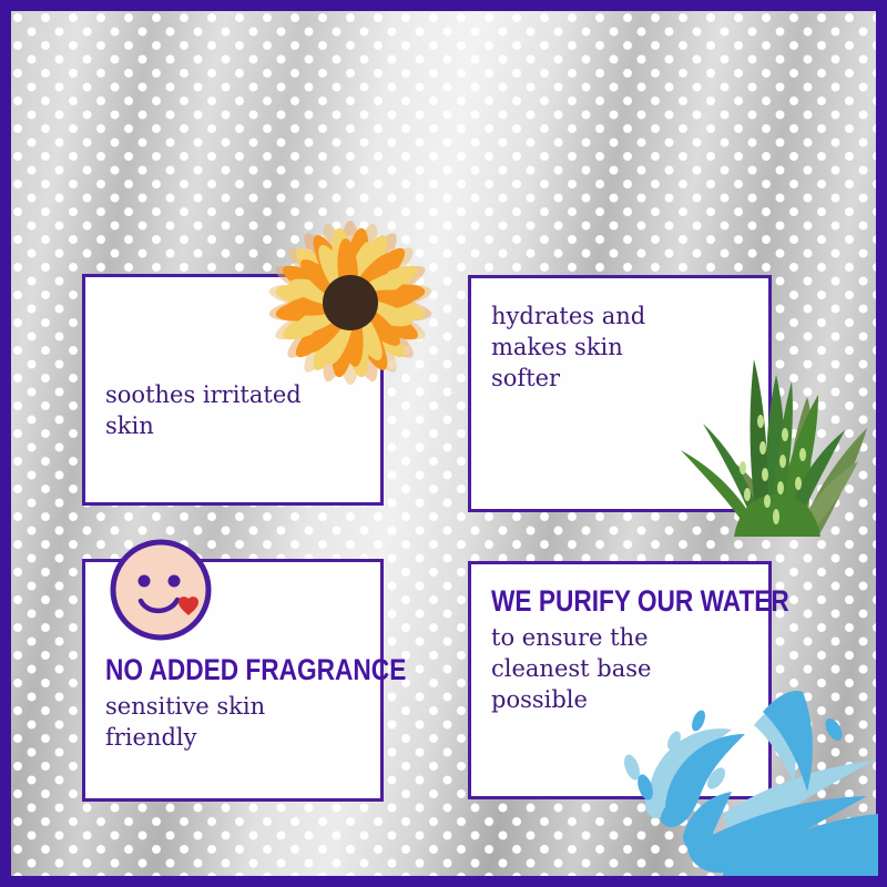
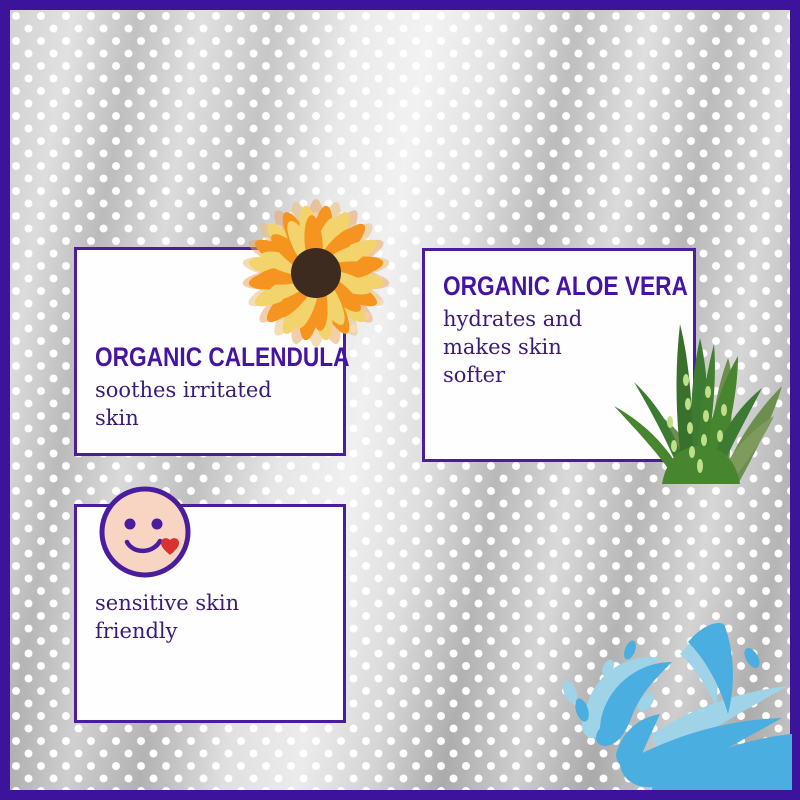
+ ORGANIC CALENDULA
  soothes irritated
  skin
+ ORGANIC ALOE VERA
  hydrates and
  makes skin
  softer
- NO ADDED FRAGRANCE
  sensitive skin
  friendly
- WE PURIFY OUR WATER
- to ensure the
- cleanest base
- possible
